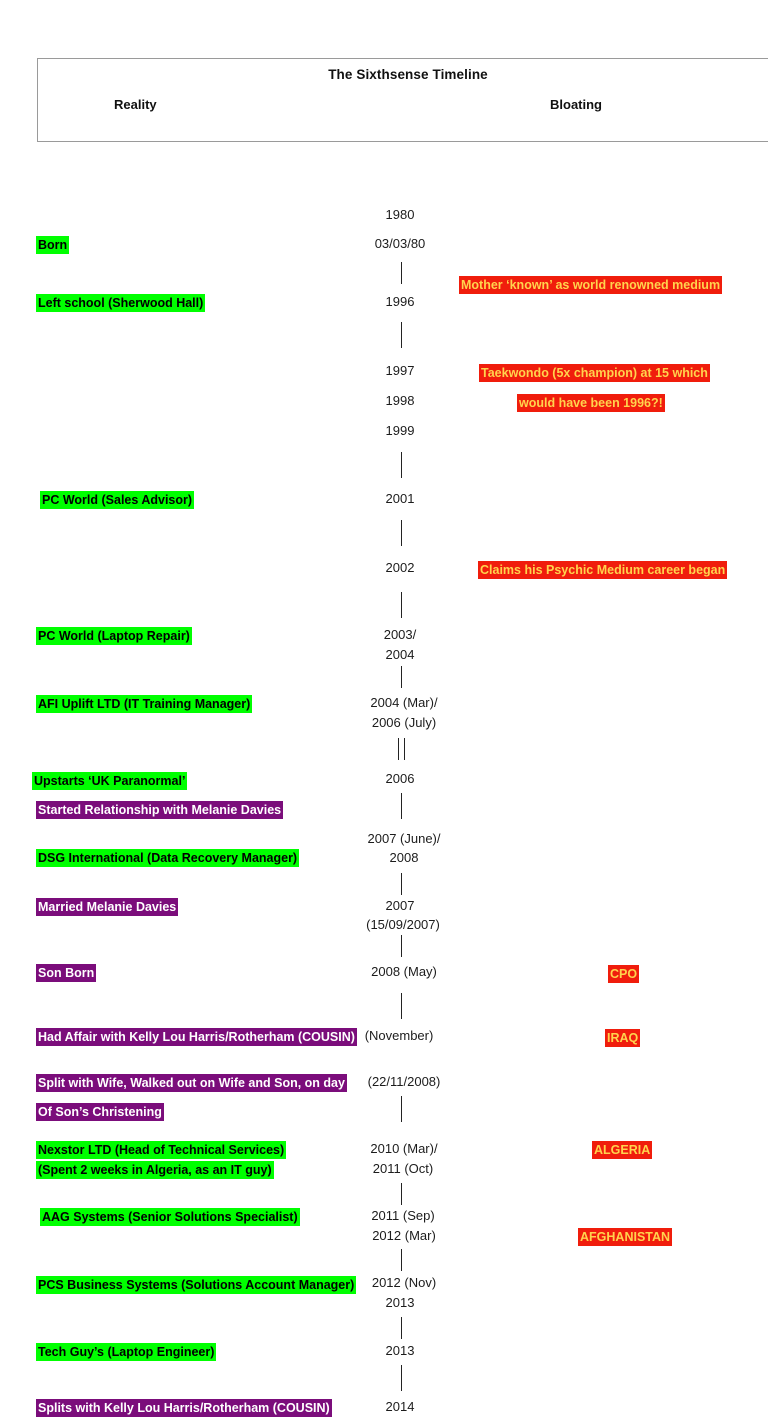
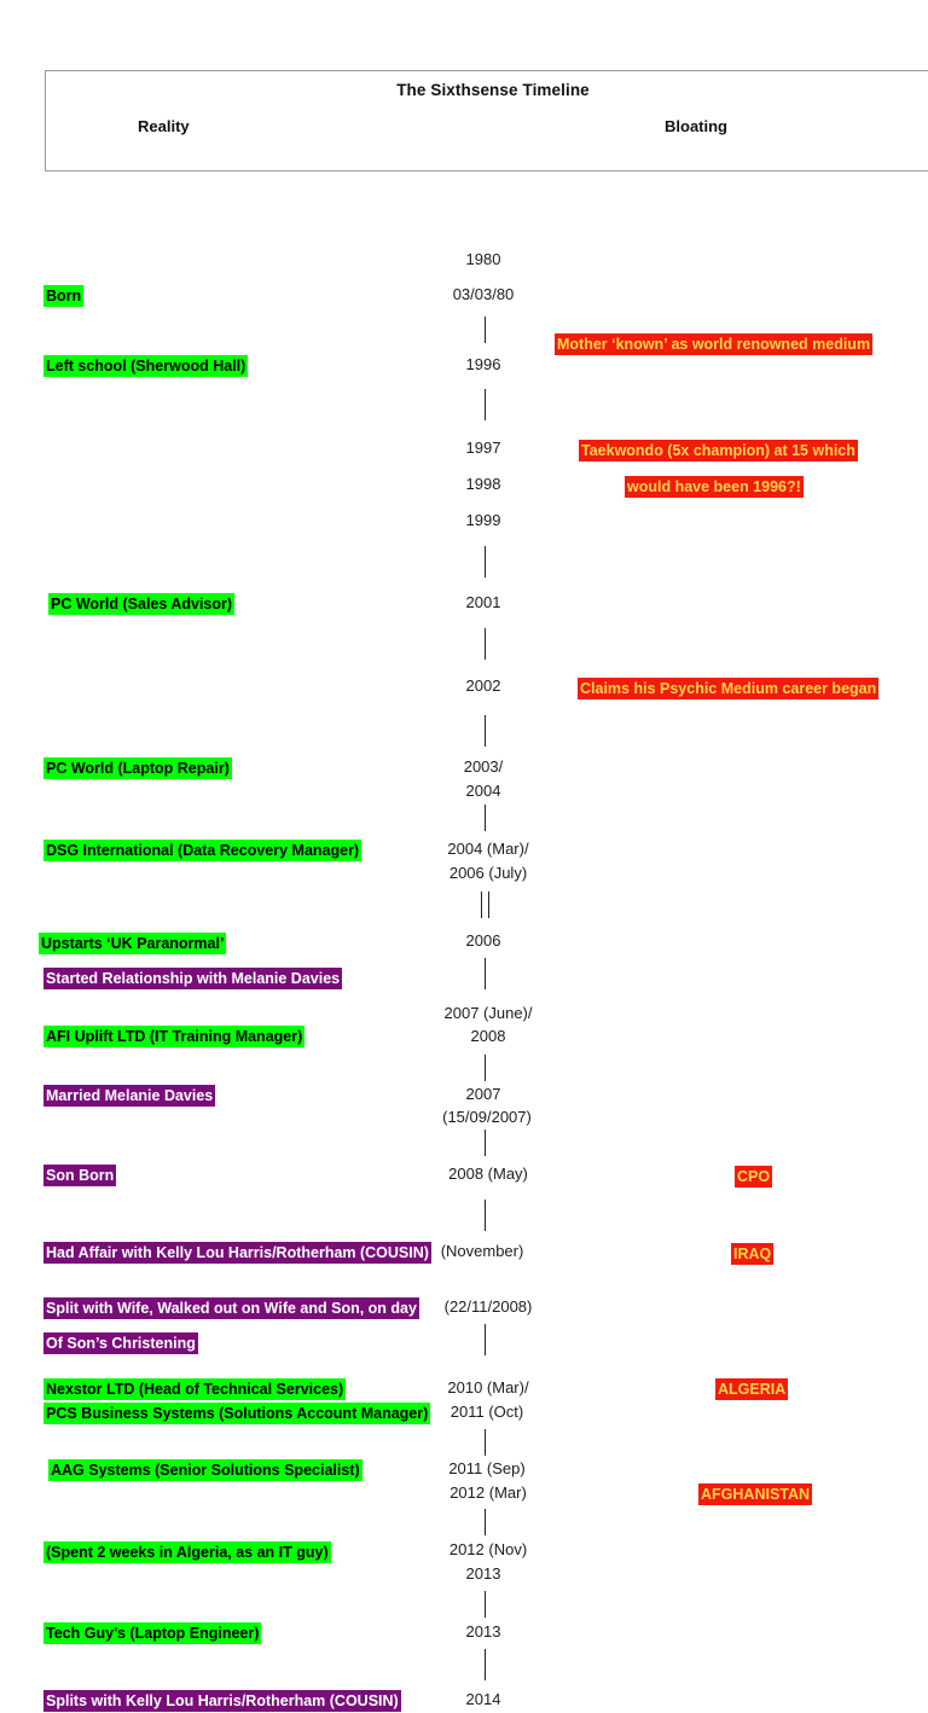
  The Sixthsense Timeline
  Reality
  Bloating
  1980
  03/03/80
  1996
  1997
  1998
  1999
  2001
  2002
  2003/
  2004
  2004 (Mar)/
  2006 (July)
  2006
  2007 (June)/
  2008
  2007
  (15/09/2007)
  2008 (May)
  (November)
  (22/11/2008)
  2010 (Mar)/
  2011 (Oct)
  2011 (Sep)
  2012 (Mar)
  2012 (Nov)
  2013
  2013
  2014
  Born
  Left school (Sherwood Hall)
  PC World (Sales Advisor)
  PC World (Laptop Repair)
- AFI Uplift LTD (IT Training Manager)
+ DSG International (Data Recovery Manager)
  Upstarts ‘UK Paranormal’
  Started Relationship with Melanie Davies
- DSG International (Data Recovery Manager)
+ AFI Uplift LTD (IT Training Manager)
  Married Melanie Davies
  Son Born
  Had Affair with Kelly Lou Harris/Rotherham (COUSIN)
  Split with Wife, Walked out on Wife and Son, on day
  Of Son’s Christening
  Nexstor LTD (Head of Technical Services)
- (Spent 2 weeks in Algeria, as an IT guy)
+ PCS Business Systems (Solutions Account Manager)
  AAG Systems (Senior Solutions Specialist)
- PCS Business Systems (Solutions Account Manager)
+ (Spent 2 weeks in Algeria, as an IT guy)
  Tech Guy’s (Laptop Engineer)
  Splits with Kelly Lou Harris/Rotherham (COUSIN)
  Mother ‘known’ as world renowned medium
  Taekwondo (5x champion) at 15 which
  would have been 1996?!
  Claims his Psychic Medium career began
  CPO
  IRAQ
  ALGERIA
  AFGHANISTAN
